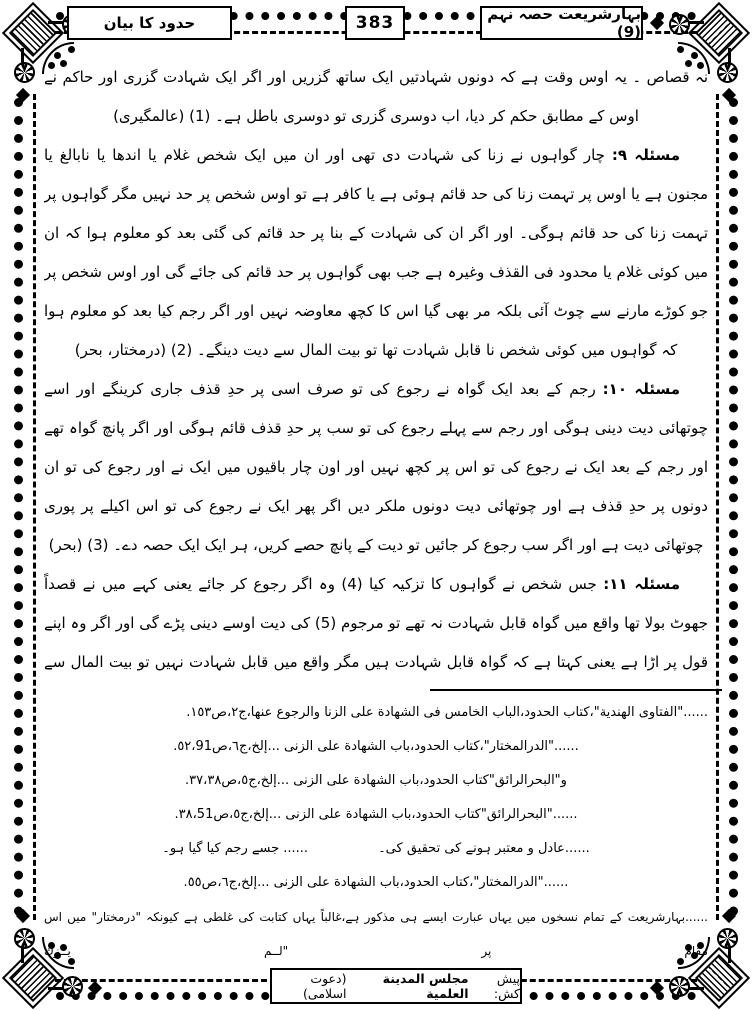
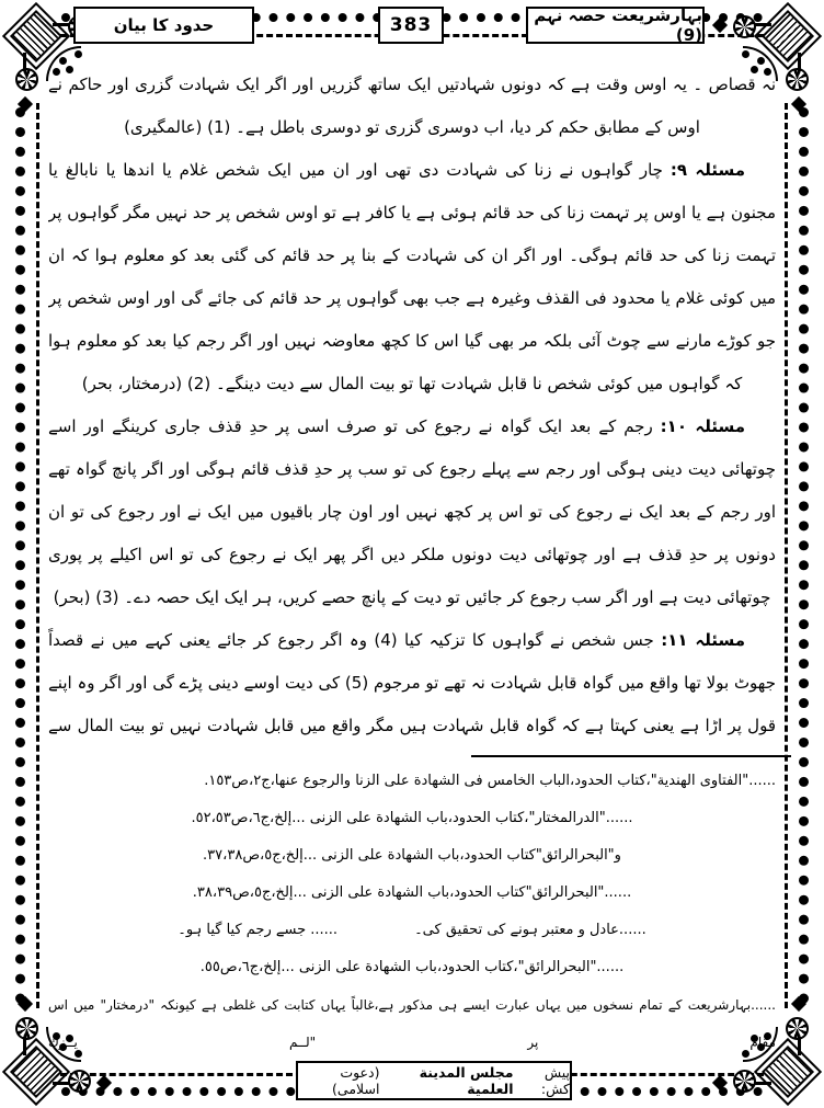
  حدود کا بیان
  383
  بہارشریعت حصہ نہم (9)
  نہ قصاص ۔ یہ اوس وقت ہے کہ دونوں شہادتیں ایک ساتھ گزریں اور اگر ایک شہادت گزری اور حاکم نے اوس کے مطابق حکم کر دیا، اب دوسری گزری تو دوسری باطل ہے۔ (1) (عالمگیری)
  مسئلہ ۹: چار گواہوں نے زنا کی شہادت دی تھی اور ان میں ایک شخص غلام یا اندھا یا نابالغ یا مجنون ہے یا اوس پر تہمت زنا کی حد قائم ہوئی ہے یا کافر ہے تو اوس شخص پر حد نہیں مگر گواہوں پر تہمت زنا کی حد قائم ہوگی۔ اور اگر ان کی شہادت کے بنا پر حد قائم کی گئی بعد کو معلوم ہوا کہ ان میں کوئی غلام یا محدود فی القذف وغیرہ ہے جب بھی گواہوں پر حد قائم کی جائے گی اور اوس شخص پر جو کوڑے مارنے سے چوٹ آئی بلکہ مر بھی گیا اس کا کچھ معاوضہ نہیں اور اگر رجم کیا بعد کو معلوم ہوا کہ گواہوں میں کوئی شخص نا قابل شہادت تھا تو بیت المال سے دیت دینگے۔ (2) (درمختار، بحر)
  مسئلہ ۱۰: رجم کے بعد ایک گواہ نے رجوع کی تو صرف اسی پر حدِ قذف جاری کرینگے اور اسے چوتھائی دیت دینی ہوگی اور رجم سے پہلے رجوع کی تو سب پر حدِ قذف قائم ہوگی اور اگر پانچ گواہ تھے اور رجم کے بعد ایک نے رجوع کی تو اس پر کچھ نہیں اور اون چار باقیوں میں ایک نے اور رجوع کی تو ان دونوں پر حدِ قذف ہے اور چوتھائی دیت دونوں ملکر دیں اگر پھر ایک نے رجوع کی تو اس اکیلے پر پوری چوتھائی دیت ہے اور اگر سب رجوع کر جائیں تو دیت کے پانچ حصے کریں، ہر ایک ایک حصہ دے۔ (3) (بحر)
  مسئلہ ۱۱: جس شخص نے گواہوں کا تزکیہ کیا (4) وہ اگر رجوع کر جائے یعنی کہے میں نے قصداً جھوٹ بولا تھا واقع میں گواہ قابل شہادت نہ تھے تو مرجوم (5) کی دیت اوسے دینی پڑے گی اور اگر وہ اپنے قول پر اڑا ہے یعنی کہتا ہے کہ گواہ قابل شہادت ہیں مگر واقع میں قابل شہادت نہیں تو بیت المال سے
  ......"الفتاوى الهندية"،كتاب الحدود،الباب الخامس فى الشهادة على الزنا والرجوع عنها،ج٢،ص١٥٣.
- ......"الدرالمختار"،كتاب الحدود،باب الشهادة على الزنى ...إلخ،ج٦،ص٥٢،91.
+ ......"الدرالمختار"،كتاب الحدود،باب الشهادة على الزنى ...إلخ،ج٦،ص٥٢،٥٣.
  و"البحرالرائق"كتاب الحدود،باب الشهادة على الزنى ...إلخ،ج٥،ص٣٧،٣٨.
- ......"البحرالرائق"كتاب الحدود،باب الشهادة على الزنى ...إلخ،ج٥،ص٣٨،51.
+ ......"البحرالرائق"كتاب الحدود،باب الشهادة على الزنى ...إلخ،ج٥،ص٣٨،٣٩.
  ......عادل و معتبر ہونے کی تحقیق کی۔...... جسے رجم کیا گیا ہو۔
- ......"الدرالمختار"،كتاب الحدود،باب الشهادة على الزنى ...إلخ،ج٦،ص٥٥.
+ ......"البحرالرائق"،كتاب الحدود،باب الشهادة على الزنى ...إلخ،ج٦،ص٥٥.
  ......بہارشریعت کے تمام نسخوں میں یہاں عبارت ایسے ہی مذکور ہے،غالباً یہاں کتابت کی غلطی ہے کیونکہ "درمختار" میں اس مقام پر "لــم یــزك
  پیش کش:
  مجلس المدینة العلمیة
  (دعوت اسلامی)
